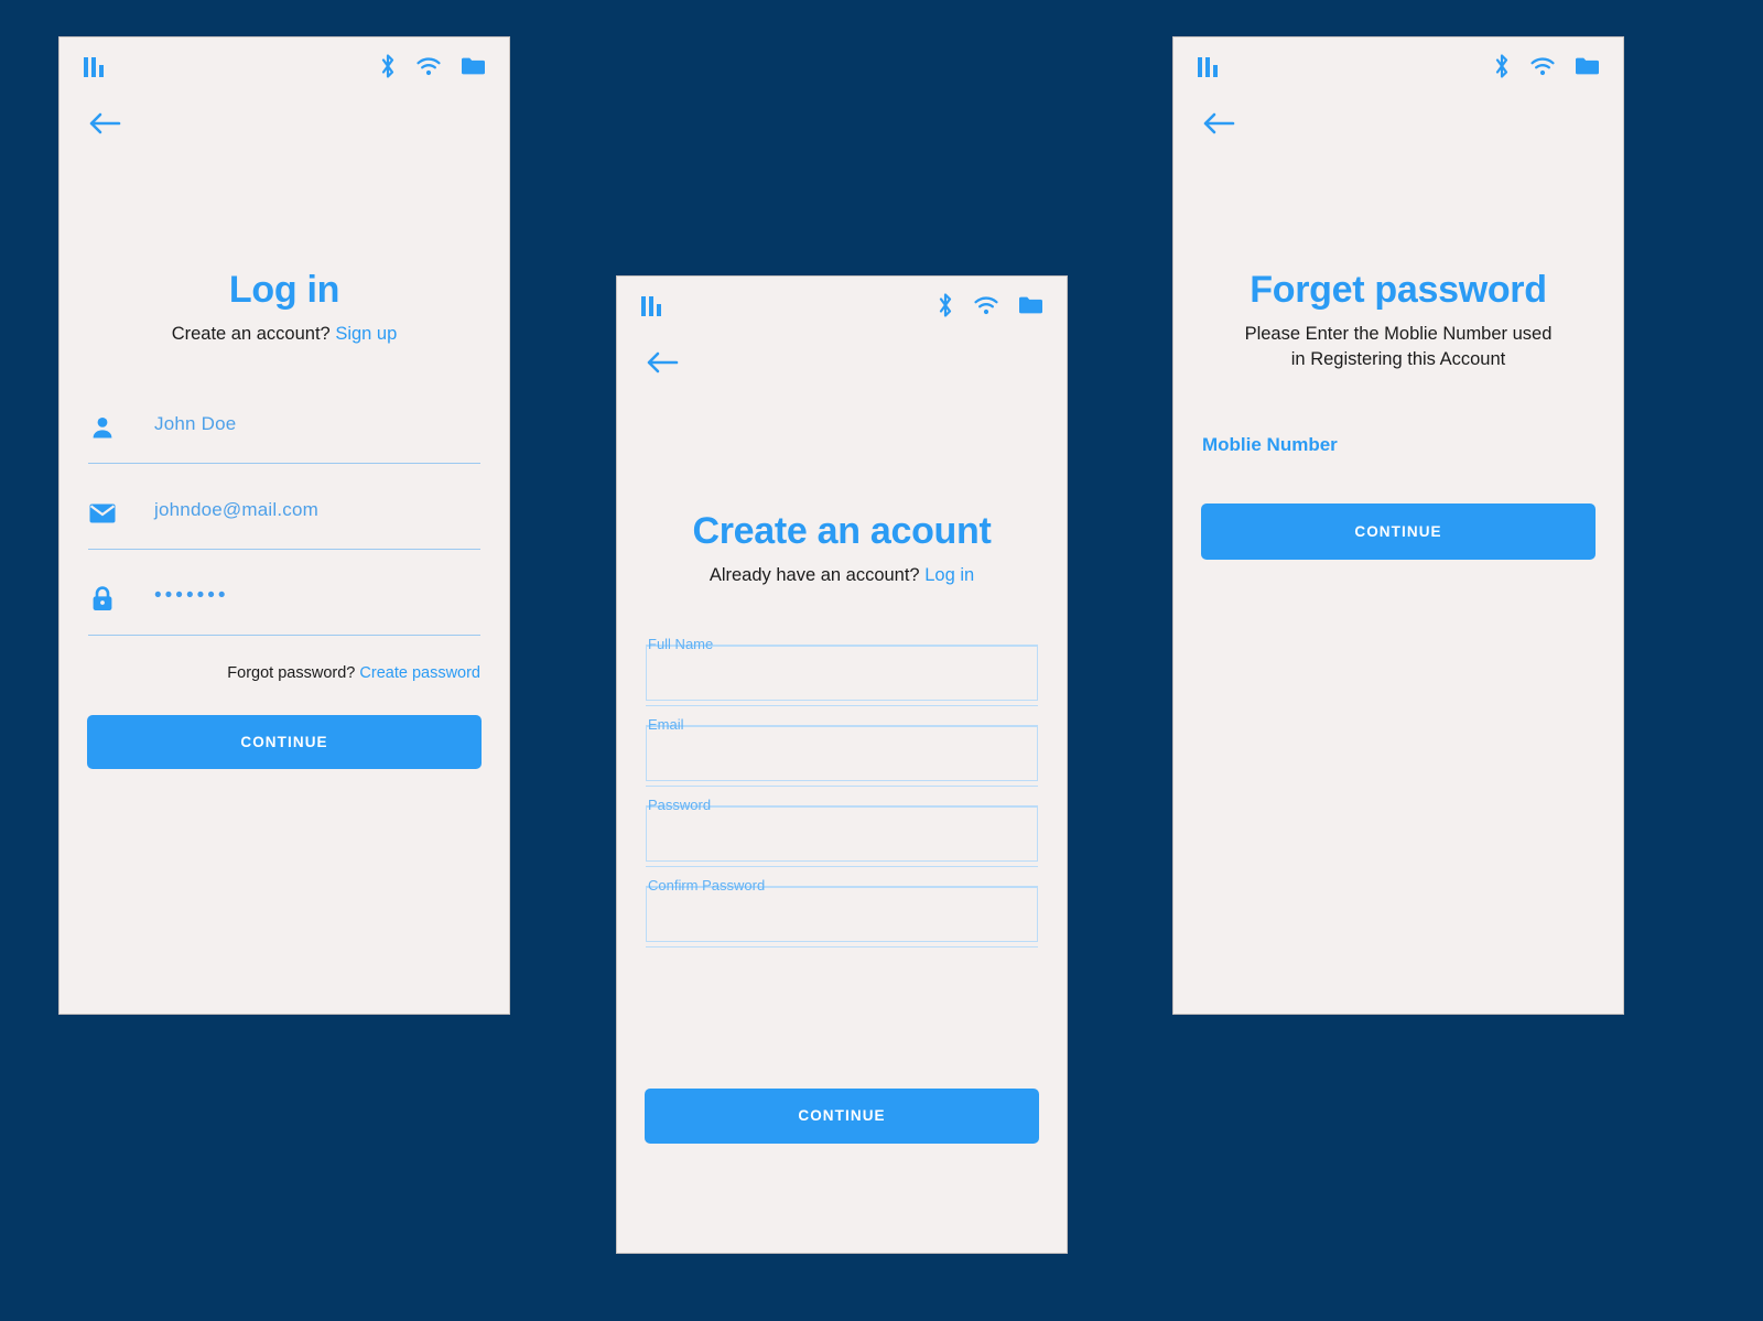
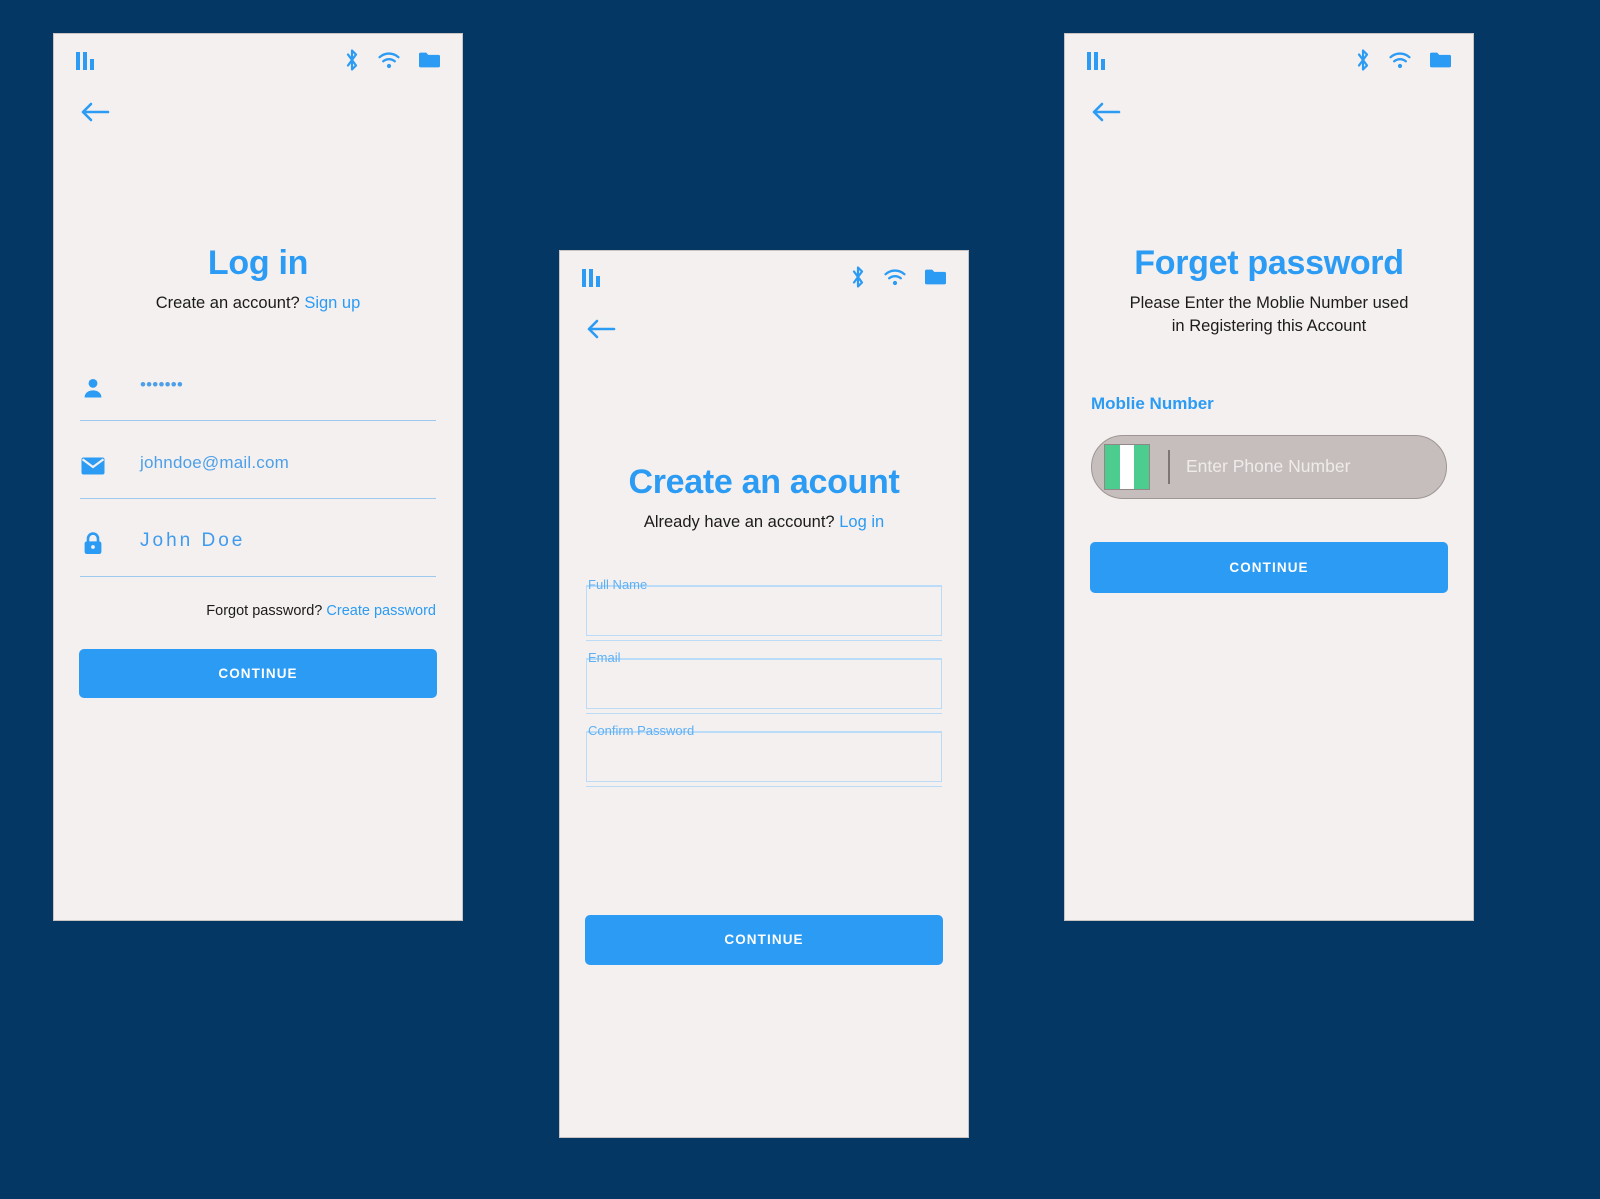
  Log in
  Create an account? Sign up
- John Doe
+ •••••••
  johndoe@mail.com
- •••••••
+ John Doe
  Forgot password? Create password
  CONTINUE
  Create an acount
  Already have an account? Log in
  Full Name
  Email
- Password
  Confirm Password
  CONTINUE
  Forget password
  Please Enter the Moblie Number used
  in Registering this Account
  Moblie Number
+ Enter Phone Number
  CONTINUE
